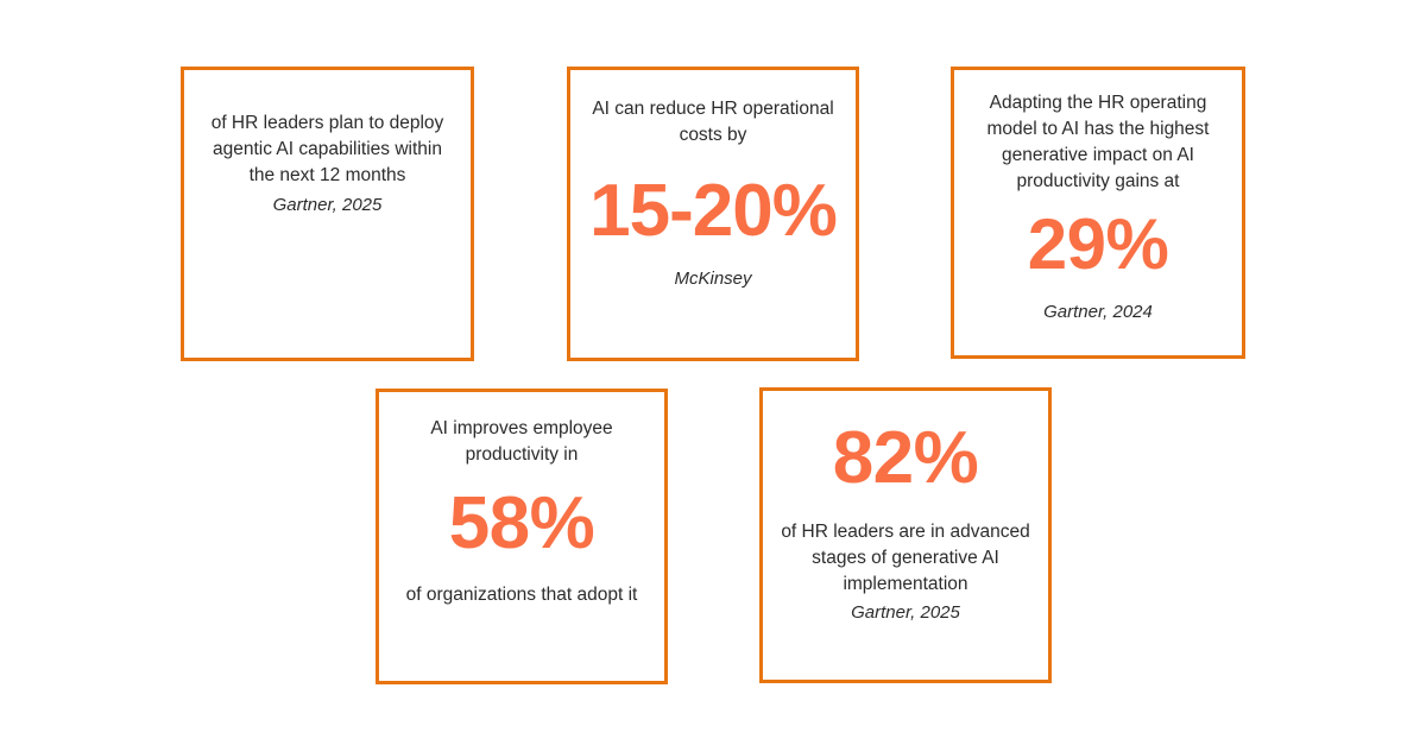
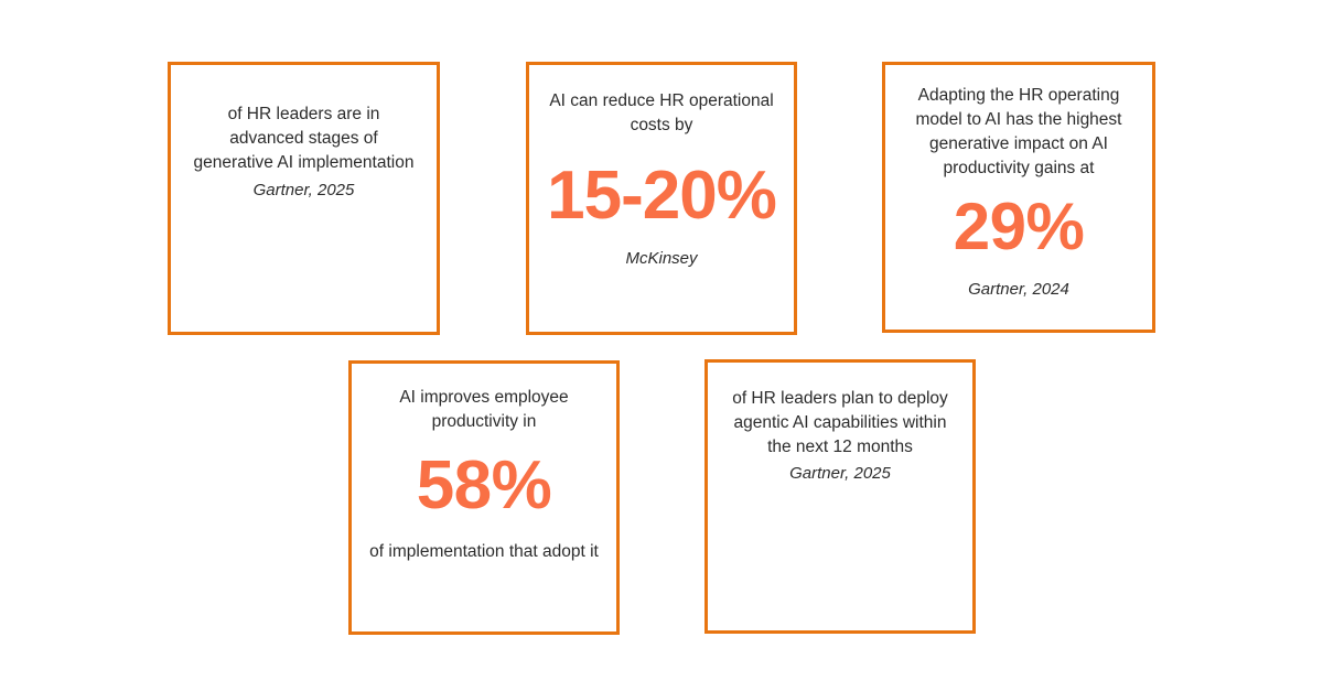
- of HR leaders plan to deploy agentic AI capabilities within the next 12 months
+ of HR leaders are in advanced stages of generative AI implementation
  Gartner, 2025
  AI can reduce HR operational costs by
  15-20%
  McKinsey
  Adapting the HR operating model to AI has the highest generative impact on AI productivity gains at
  29%
  Gartner, 2024
  AI improves employee productivity in
  58%
- of organizations that adopt it
+ of implementation that adopt it
- 82%
- of HR leaders are in advanced stages of generative AI implementation
+ of HR leaders plan to deploy agentic AI capabilities within the next 12 months
  Gartner, 2025
